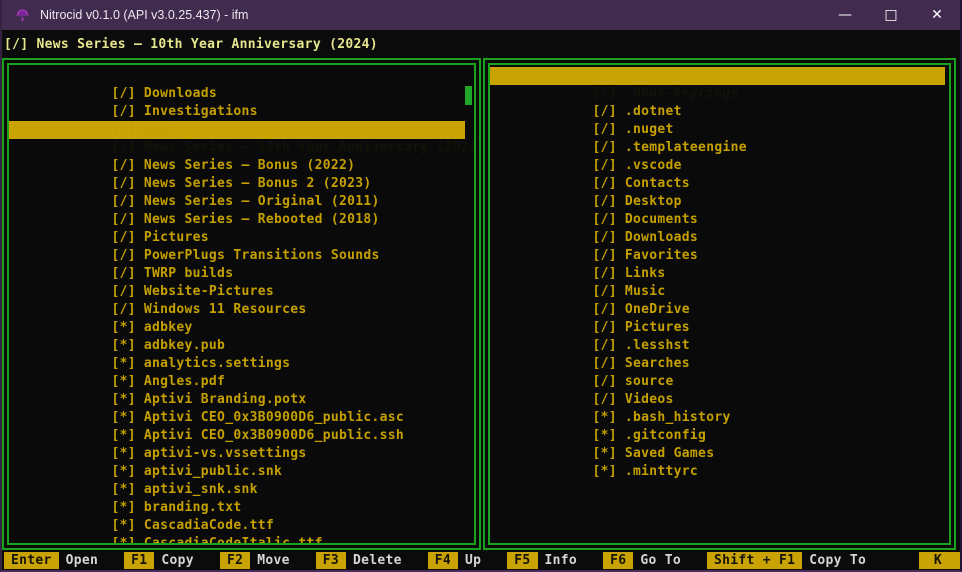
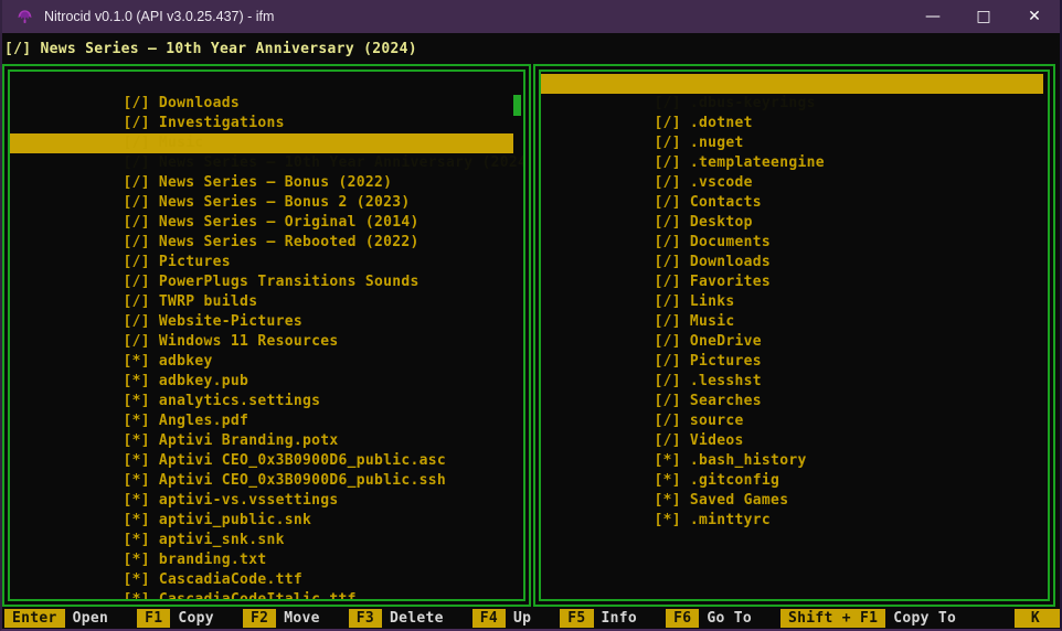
  Nitrocid v0.1.0 (API v3.0.25.437) - ifm
  —
  □
  ✕
  [/] News Series – 10th Year Anniversary (2024)
  [/] Downloads
  [/] Investigations
  News Series – 10th Year Anniversary (2024
  [/] News Series – Bonus (2022)
  [/] News Series – Bonus 2 (2023)
- [/] News Series – Original (2011)
+ [/] News Series – Original (2014)
- [/] News Series – Rebooted (2018)
+ [/] News Series – Rebooted (2022)
  [/] Pictures
  [/] PowerPlugs Transitions Sounds
  [/] TWRP builds
  [/] Website-Pictures
  [/] Windows 11 Resources
  [*] adbkey
  [*] adbkey.pub
  [*] analytics.settings
  [*] Angles.pdf
  [*] Aptivi Branding.potx
  [*] Aptivi CEO_0x3B0900D6_public.asc
  [*] Aptivi CEO_0x3B0900D6_public.ssh
  [*] aptivi-vs.vssettings
  [*] aptivi_public.snk
  [*] aptivi_snk.snk
  [*] branding.txt
  [*] CascadiaCode.ttf
  [/] .dotnet
  [/] .nuget
  [/] .templateengine
  [/] .vscode
  [/] Contacts
  [/] Desktop
  [/] Documents
  [/] Downloads
  [/] Favorites
  [/] Links
  [/] Music
  [/] OneDrive
  [/] Pictures
  [/] .lesshst
  [/] Searches
  [/] source
  [/] Videos
  [*] .bash_history
  [*] .gitconfig
  [*] Saved Games
  [*] .minttyrc
  Enter
  Open
  F1
  Copy
  F2
  Move
  F3
  Delete
  F4
  Up
  F5
  Info
  F6
  Go To
  Shift + F1
  Copy To
  K
